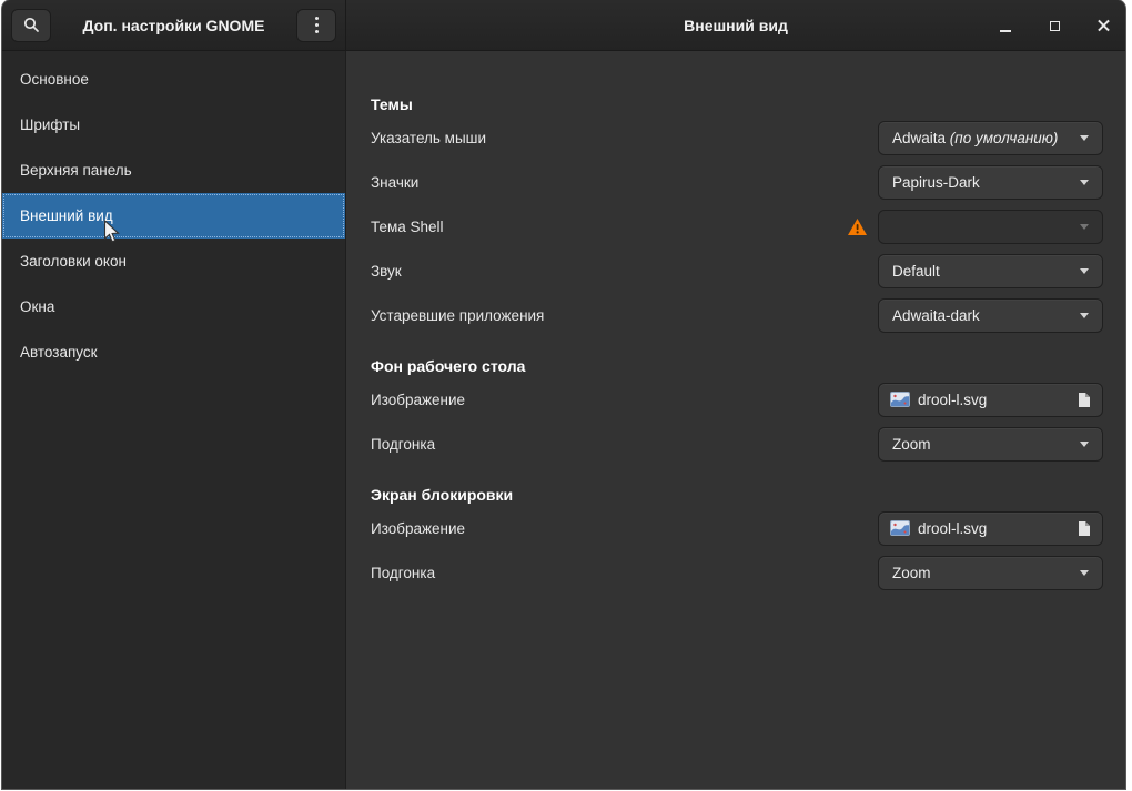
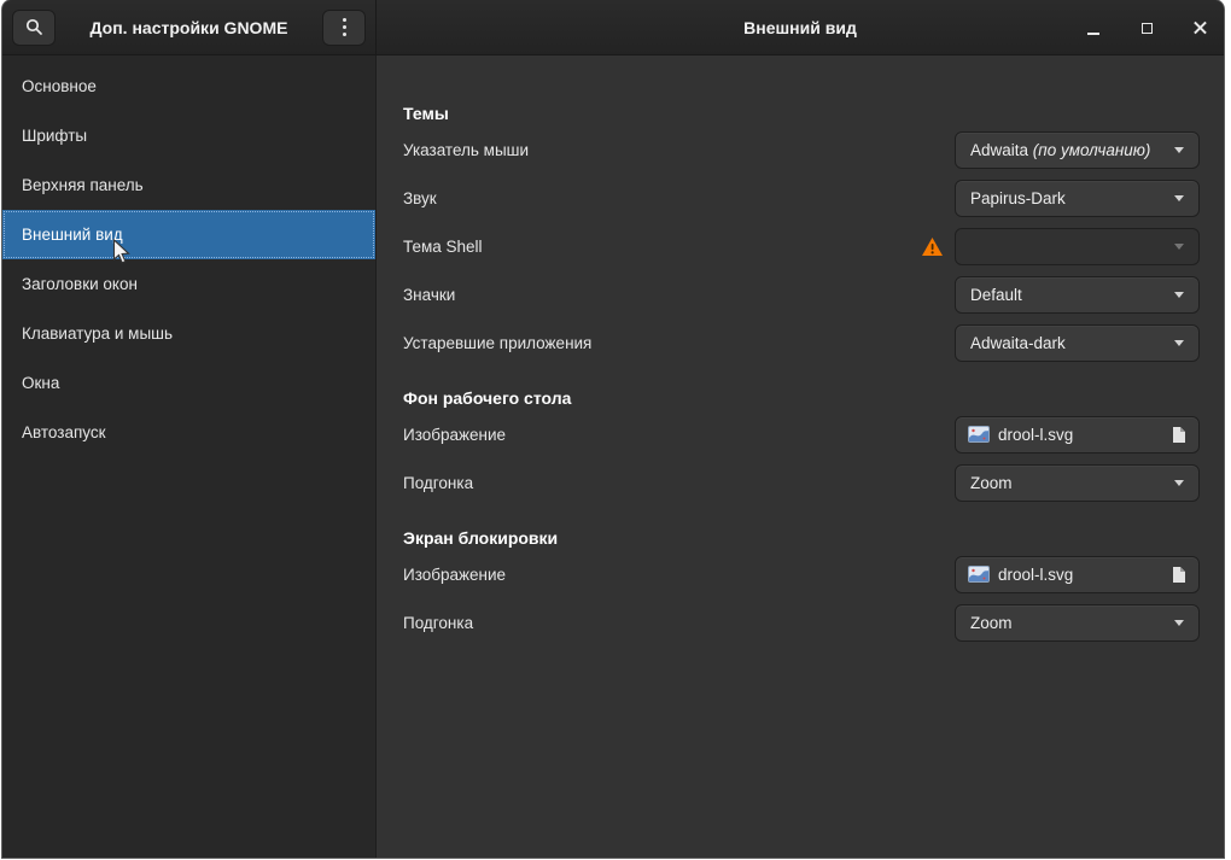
  Доп. настройки GNOME
  Внешний вид
  Основное
  Шрифты
  Верхняя панель
  Внешний вид
  Заголовки окон
+ Клавиатура и мышь
  Окна
  Автозапуск
  Темы
  Указатель мыши
  Adwaita (по умолчанию)
- Значки
+ Звук
  Papirus-Dark
  Тема Shell
- Звук
+ Значки
  Default
  Устаревшие приложения
  Adwaita-dark
  Фон рабочего стола
  Изображение
  drool-l.svg
  Подгонка
  Zoom
  Экран блокировки
  Изображение
  drool-l.svg
  Подгонка
  Zoom
